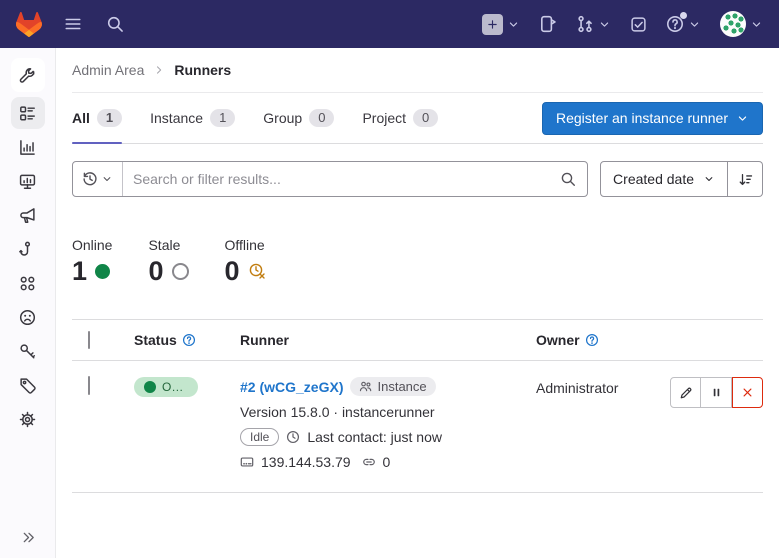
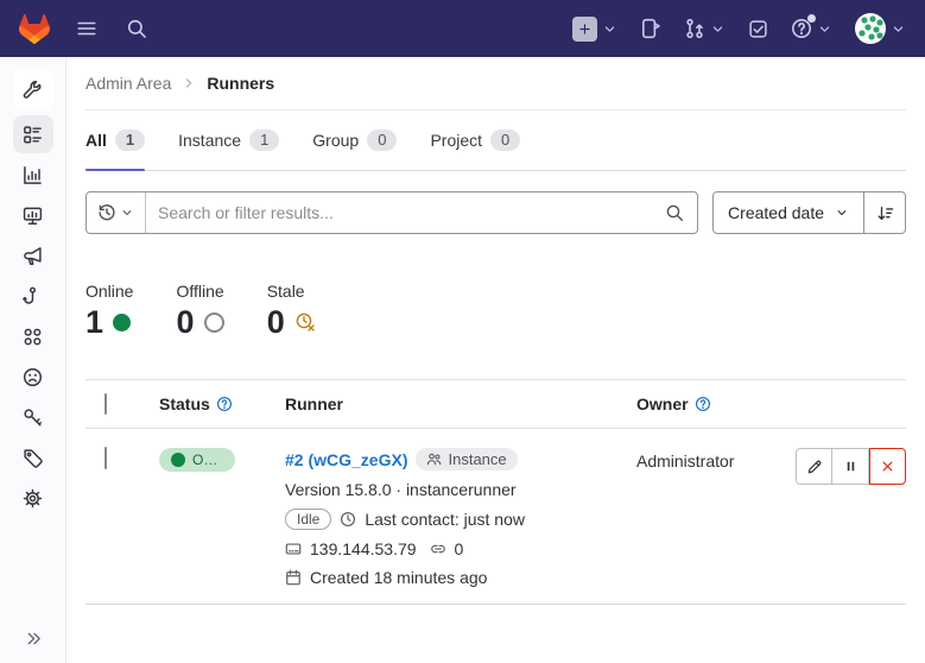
  Admin Area
  Runners
  All
  1
  Instance
  1
  Group
  0
  Project
  0
- Register an instance runner
  Search or filter results...
  Created date
  Online
  1
- Stale
+ Offline
  0
- Offline
+ Stale
  0
  Status
  Runner
  Owner
  Onlin
  #2 (wCG_zeGX)
  Instance
  Version 15.8.0 · instancerunner
  Idle
  Last contact: just now
  139.144.53.79
  0
+ Created 18 minutes ago
  Administrator
